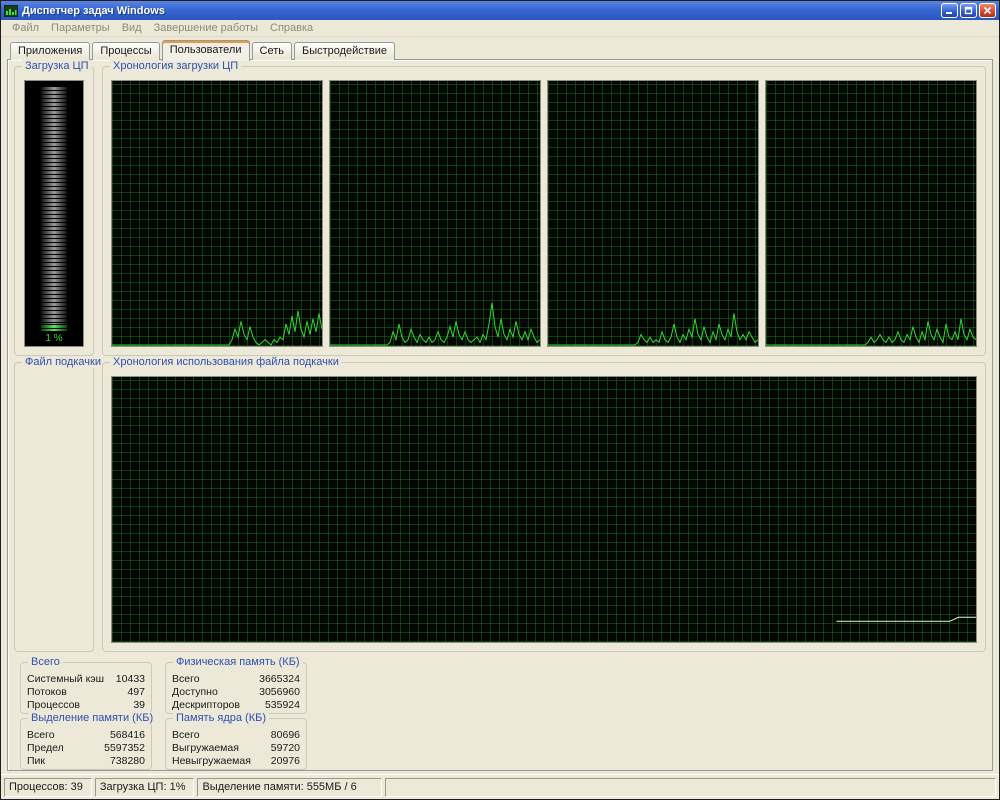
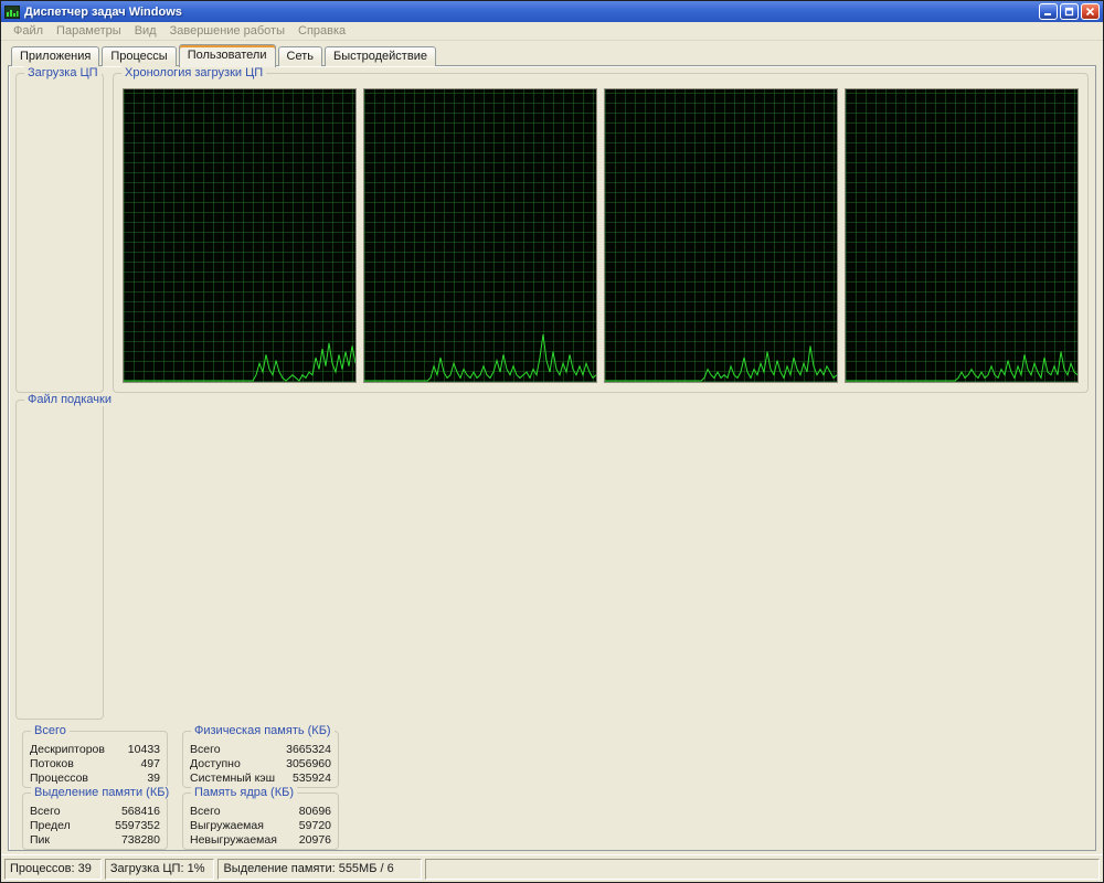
  Диспетчер задач Windows
  Файл
  Параметры
  Вид
  Завершение работы
  Справка
  Приложения
  Процессы
  Пользователи
  Сеть
  Быстродействие
  Загрузка ЦП
- 1 %
  Хронология загрузки ЦП
  Файл подкачки
- Хронология использования файла подкачки
  Всего
- Системный кэш
+ Дескрипторов
  10433
  Потоков
  497
  Процессов
  39
  Физическая память (КБ)
  Всего
  3665324
  Доступно
  3056960
- Дескрипторов
+ Системный кэш
  535924
  Выделение памяти (КБ)
  Всего
  568416
  Предел
  5597352
  Пик
  738280
  Память ядра (КБ)
  Всего
  80696
  Выгружаемая
  59720
  Невыгружаемая
  20976
  Процессов: 39
  Загрузка ЦП: 1%
  Выделение памяти: 555МБ / 6
